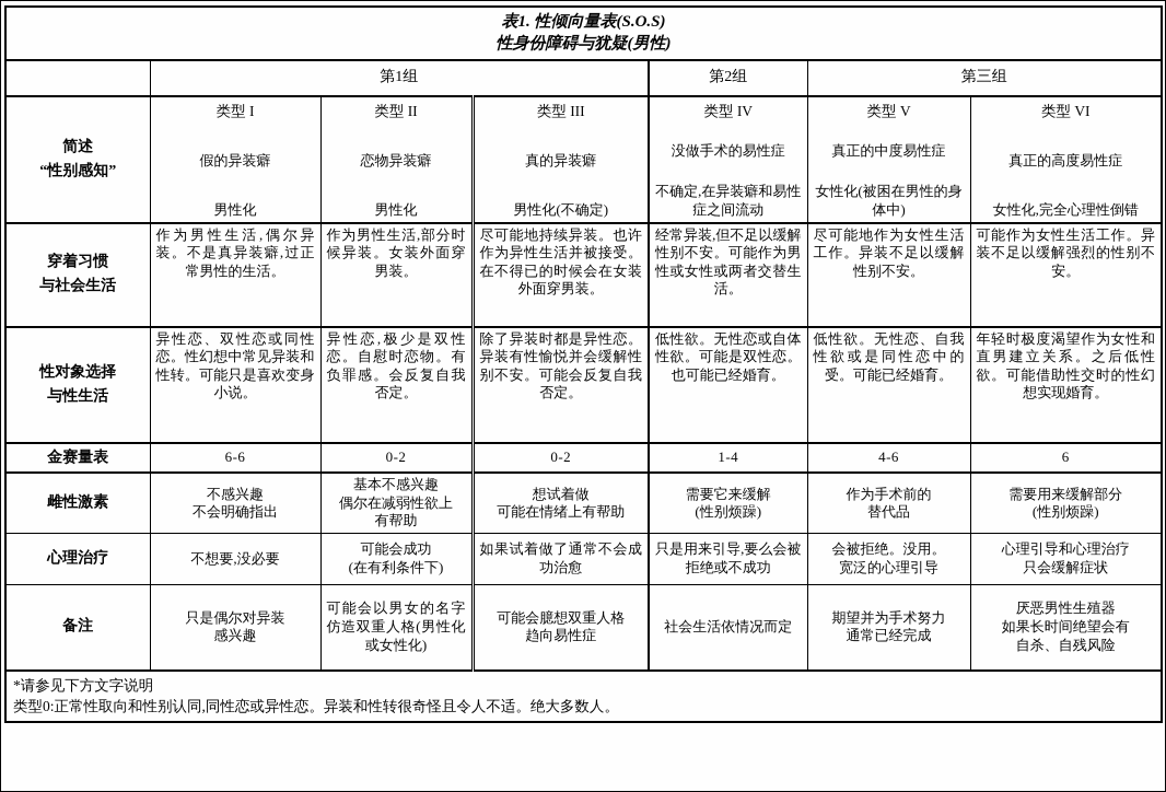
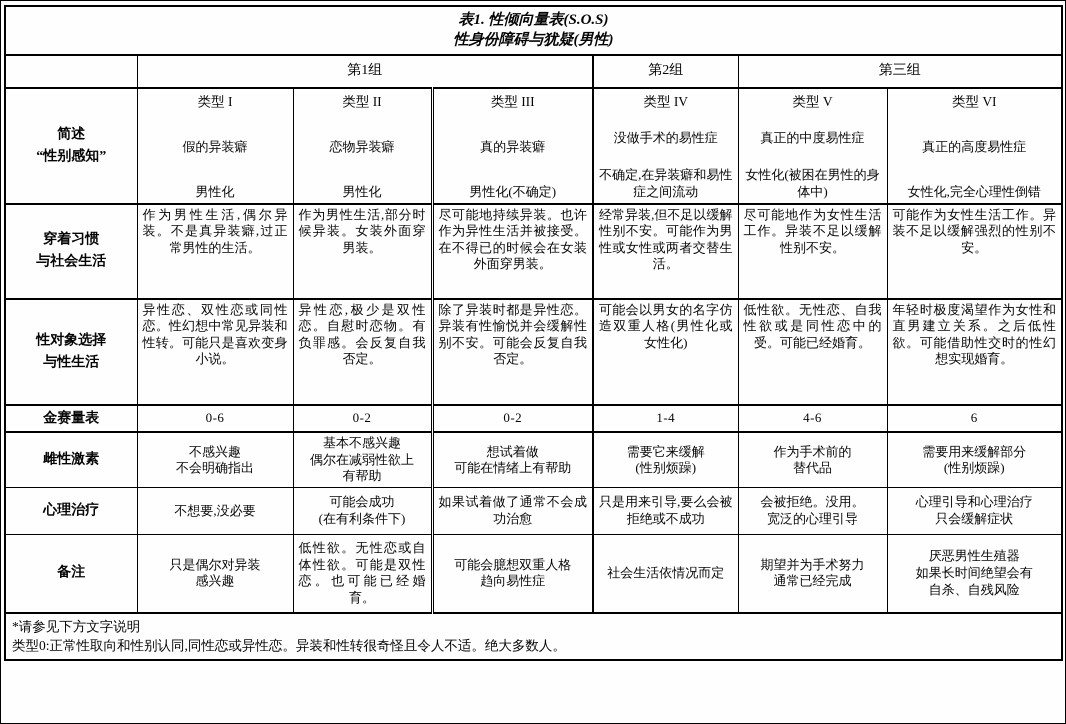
  表1. 性倾向量表(S.O.S) 性身份障碍与犹疑(男性)
  	第1组	第2组	第三组
  简述 “性别感知”	类型 I 假的异装癖 男性化	类型 II 恋物异装癖 男性化	类型 III 真的异装癖 男性化(不确定)	类型 IV 没做手术的易性症 不确定,在异装癖和易性症之间流动	类型 V 真正的中度易性症 女性化(被困在男性的身体中)	类型 VI 真正的高度易性症 女性化,完全心理性倒错
  穿着习惯 与社会生活	作为男性生活,偶尔异装。不是真异装癖,过正常男性的生活。	作为男性生活,部分时候异装。女装外面穿男装。	尽可能地持续异装。也许作为异性生活并被接受。在不得已的时候会在女装外面穿男装。	经常异装,但不足以缓解性别不安。可能作为男性或女性或两者交替生活。	尽可能地作为女性生活工作。异装不足以缓解性别不安。	可能作为女性生活工作。异装不足以缓解强烈的性别不安。
- 性对象选择 与性生活	异性恋、双性恋或同性恋。性幻想中常见异装和性转。可能只是喜欢变身小说。	异性恋,极少是双性恋。自慰时恋物。有负罪感。会反复自我否定。	除了异装时都是异性恋。异装有性愉悦并会缓解性别不安。可能会反复自我否定。	低性欲。无性恋或自体性欲。可能是双性恋。也可能已经婚育。	低性欲。无性恋、自我性欲或是同性恋中的受。可能已经婚育。	年轻时极度渴望作为女性和直男建立关系。之后低性欲。可能借助性交时的性幻想实现婚育。
+ 性对象选择 与性生活	异性恋、双性恋或同性恋。性幻想中常见异装和性转。可能只是喜欢变身小说。	异性恋,极少是双性恋。自慰时恋物。有负罪感。会反复自我否定。	除了异装时都是异性恋。异装有性愉悦并会缓解性别不安。可能会反复自我否定。	可能会以男女的名字仿造双重人格(男性化或女性化)	低性欲。无性恋、自我性欲或是同性恋中的受。可能已经婚育。	年轻时极度渴望作为女性和直男建立关系。之后低性欲。可能借助性交时的性幻想实现婚育。
- 金赛量表	6-6	0-2	0-2	1-4	4-6	6
+ 金赛量表	0-6	0-2	0-2	1-4	4-6	6
  雌性激素	不感兴趣 不会明确指出	基本不感兴趣 偶尔在减弱性欲上 有帮助	想试着做 可能在情绪上有帮助	需要它来缓解 (性别烦躁)	作为手术前的 替代品	需要用来缓解部分 (性别烦躁)
  心理治疗	不想要,没必要	可能会成功 (在有利条件下)	如果试着做了通常不会成功治愈	只是用来引导,要么会被拒绝或不成功	会被拒绝。没用。 宽泛的心理引导	心理引导和心理治疗 只会缓解症状
- 备注	只是偶尔对异装 感兴趣	可能会以男女的名字仿造双重人格(男性化或女性化)	可能会臆想双重人格 趋向易性症	社会生活依情况而定	期望并为手术努力 通常已经完成	厌恶男性生殖器 如果长时间绝望会有 自杀、自残风险
+ 备注	只是偶尔对异装 感兴趣	低性欲。无性恋或自体性欲。可能是双性恋。也可能已经婚育。	可能会臆想双重人格 趋向易性症	社会生活依情况而定	期望并为手术努力 通常已经完成	厌恶男性生殖器 如果长时间绝望会有 自杀、自残风险
  *请参见下方文字说明 类型0:正常性取向和性别认同,同性恋或异性恋。异装和性转很奇怪且令人不适。绝大多数人。
